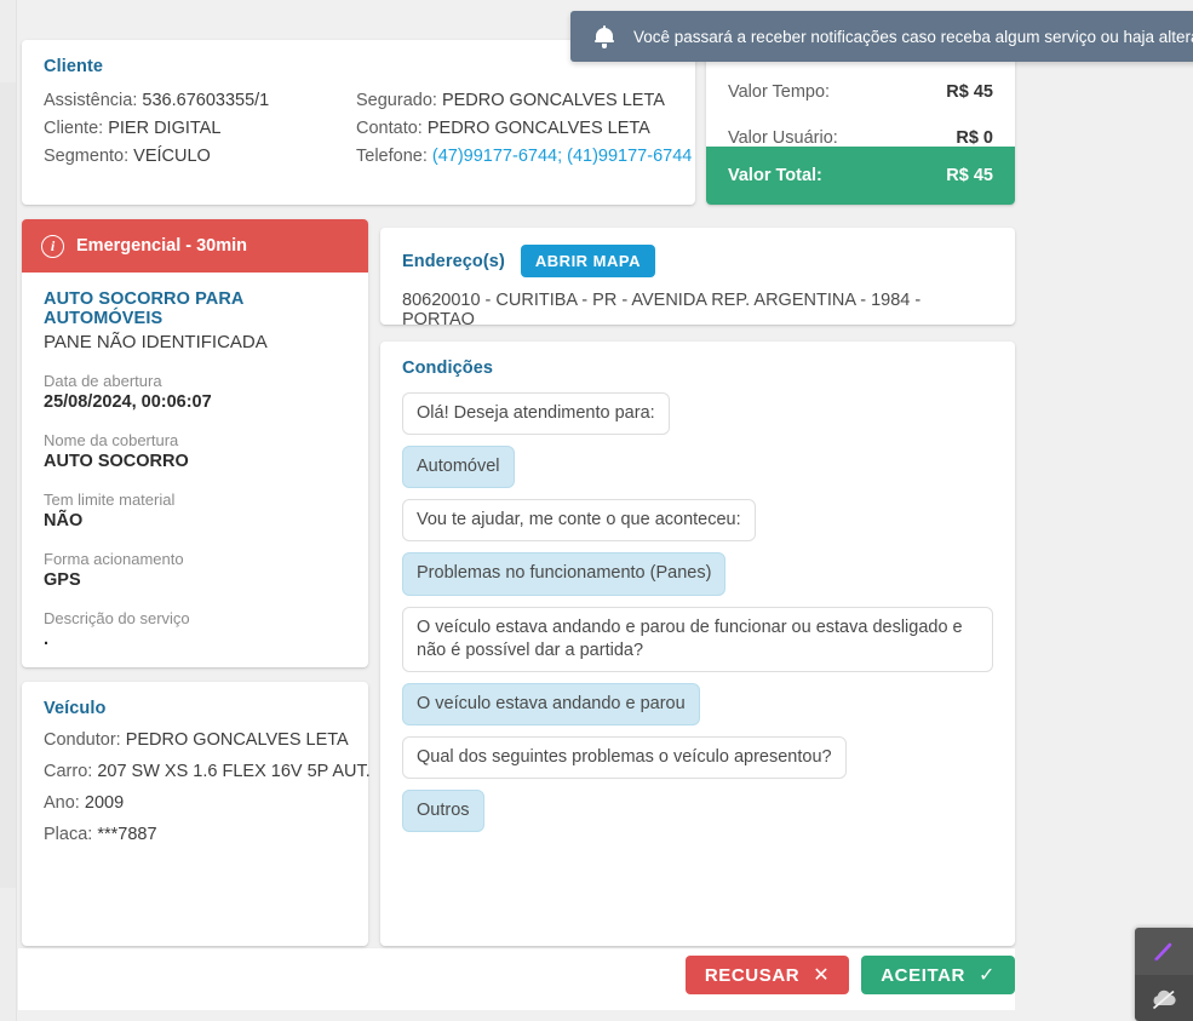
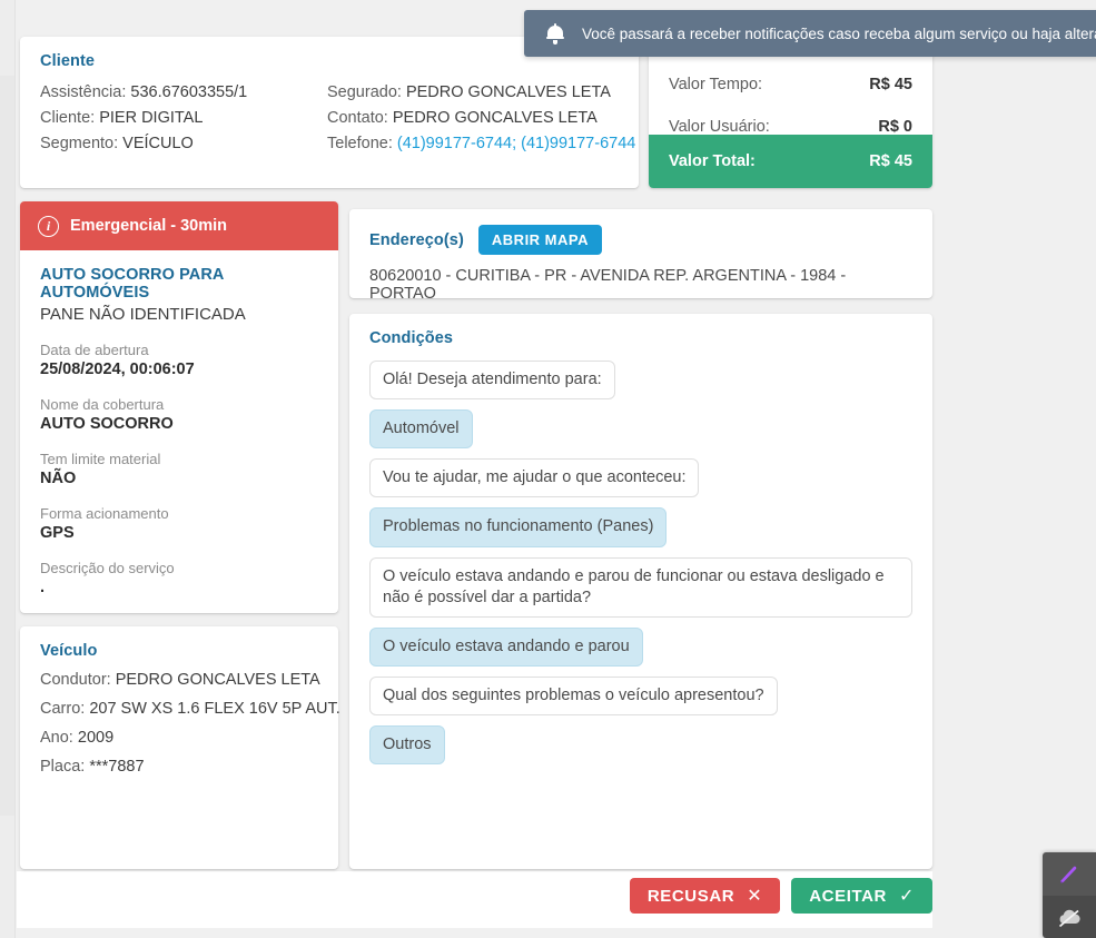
  Cliente
  Assistência: 536.67603355/1
  Segurado: PEDRO GONCALVES LETA
  Cliente: PIER DIGITAL
  Contato: PEDRO GONCALVES LETA
  Segmento: VEÍCULO
- Telefone: (47)99177-6744; (41)99177-6744
+ Telefone: (41)99177-6744; (41)99177-6744
  Valor Tempo:
  R$ 45
  Valor Usuário:
  R$ 0
  Valor Total:
  R$ 45
  i
  Emergencial - 30min
  AUTO SOCORRO PARA AUTOMÓVEIS
  PANE NÃO IDENTIFICADA
  Data de abertura
  25/08/2024, 00:06:07
  Nome da cobertura
  AUTO SOCORRO
  Tem limite material
  NÃO
  Forma acionamento
  GPS
  Descrição do serviço
  .
  Veículo
  Condutor: PEDRO GONCALVES LETA
  Carro: 207 SW XS 1.6 FLEX 16V 5P AUT.
  Ano: 2009
  Placa: ***7887
  Endereço(s)
  ABRIR MAPA
  80620010 - CURITIBA - PR - AVENIDA REP. ARGENTINA - 1984 - PORTAO
  Condições
  Olá! Deseja atendimento para:
  Automóvel
- Vou te ajudar, me conte o que aconteceu:
+ Vou te ajudar, me ajudar o que aconteceu:
  Problemas no funcionamento (Panes)
  O veículo estava andando e parou de funcionar ou estava desligado e não é possível dar a partida?
  O veículo estava andando e parou
  Qual dos seguintes problemas o veículo apresentou?
  Outros
  RECUSAR
  ✕
  ACEITAR
  ✓
  Você passará a receber notificações caso receba algum serviço ou haja alter
